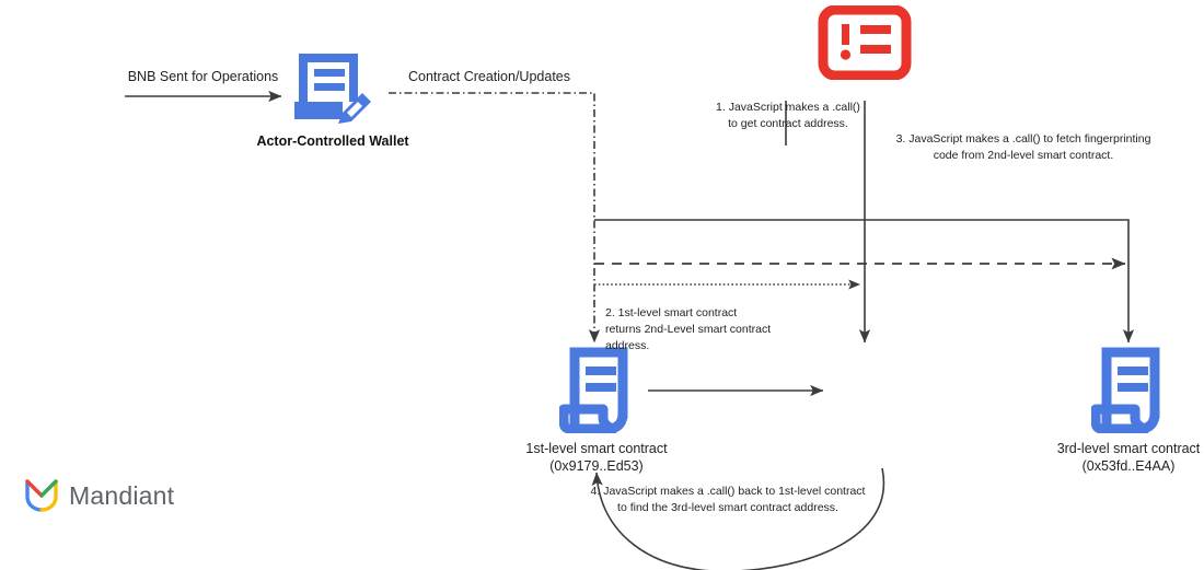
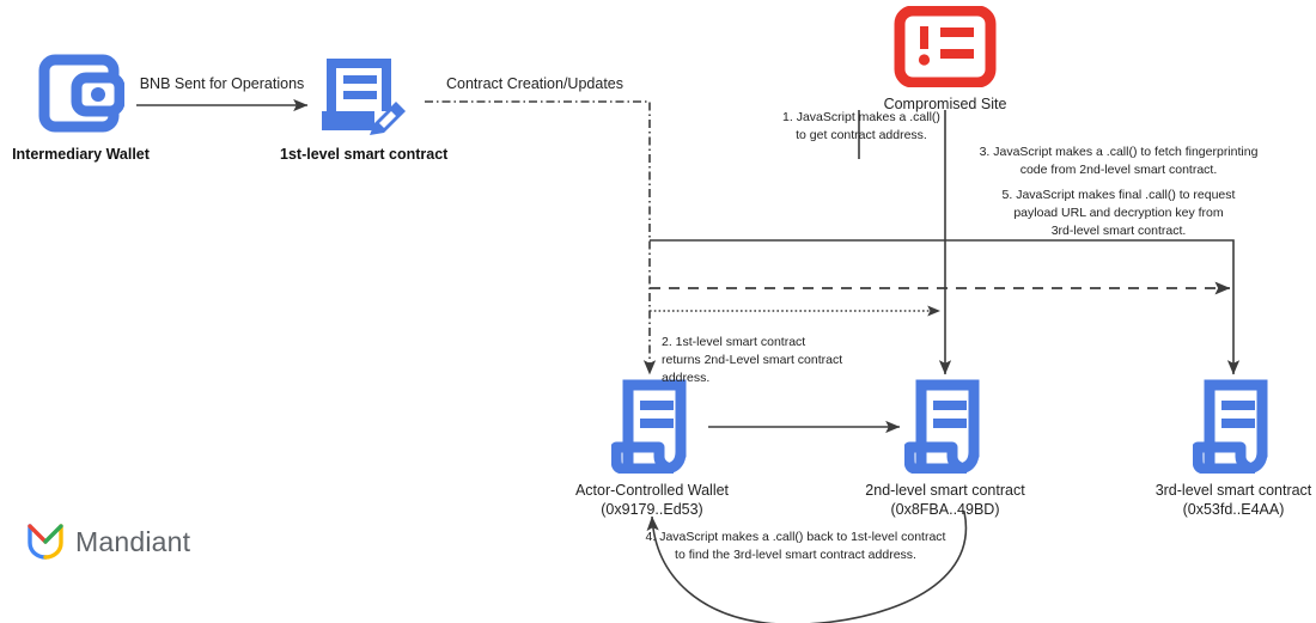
+ Intermediary Wallet
- Actor-Controlled Wallet
+ 1st-level smart contract
+ Compromised Site
- 1st-level smart contract
+ Actor-Controlled Wallet
  (0x9179..Ed53)
+ 2nd-level smart contract
+ (0x8FBA..49BD)
  3rd-level smart contract
  (0x53fd..E4AA)
  BNB Sent for Operations
  Contract Creation/Updates
  1. JavaScript makes a .call()
  to get contract address.
  2. 1st-level smart contract
  returns 2nd-Level smart contract
  address.
  3. JavaScript makes a .call() to fetch fingerprinting
  code from 2nd-level smart contract.
+ 5. JavaScript makes final .call() to request
+ payload URL and decryption key from
+ 3rd-level smart contract.
  4. JavaScript makes a .call() back to 1st-level contract
  to find the 3rd-level smart contract address.
  Mandiant
